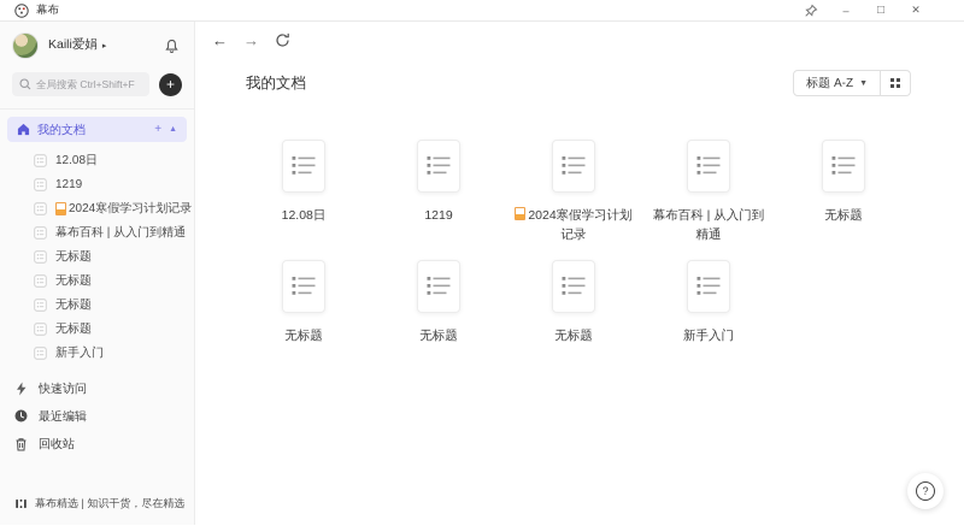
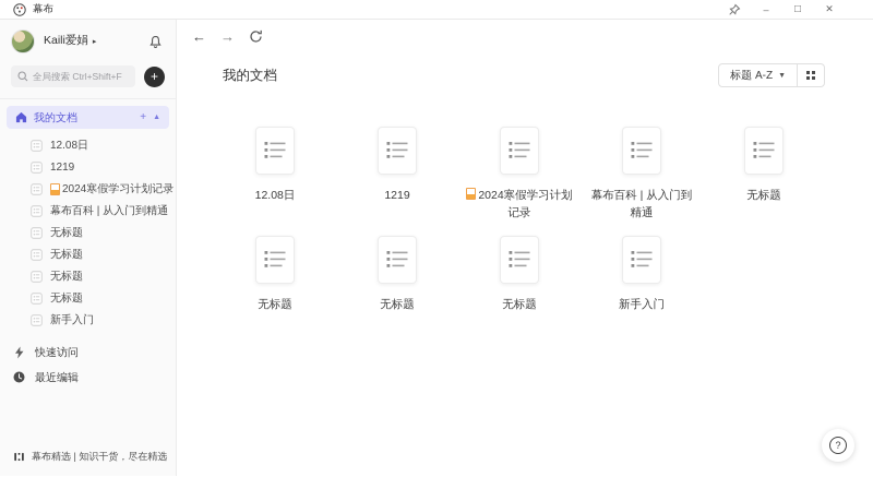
  幕布
  –
  □
  ✕
  Kaili爱娟
  全局搜索 Ctrl+Shift+F
  +
  我的文档
  +
  12.08日
  1219
  2024寒假学习计划记录
  幕布百科 | 从入门到精通
  无标题
  无标题
  无标题
  无标题
  新手入门
  快速访问
  最近编辑
- 回收站
  幕布精选 | 知识干货，尽在精选
  ←
  →
  我的文档
  标题 A-Z
  12.08日
  1219
  2024寒假学习计划记录
  幕布百科 | 从入门到精通
  无标题
  无标题
  无标题
  无标题
  新手入门
  ?
